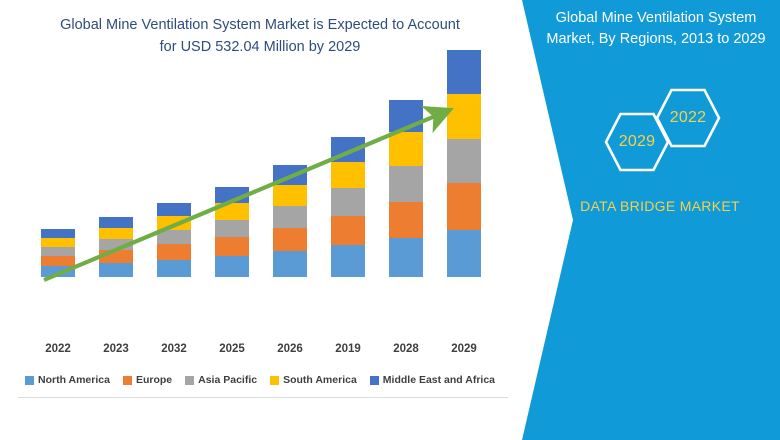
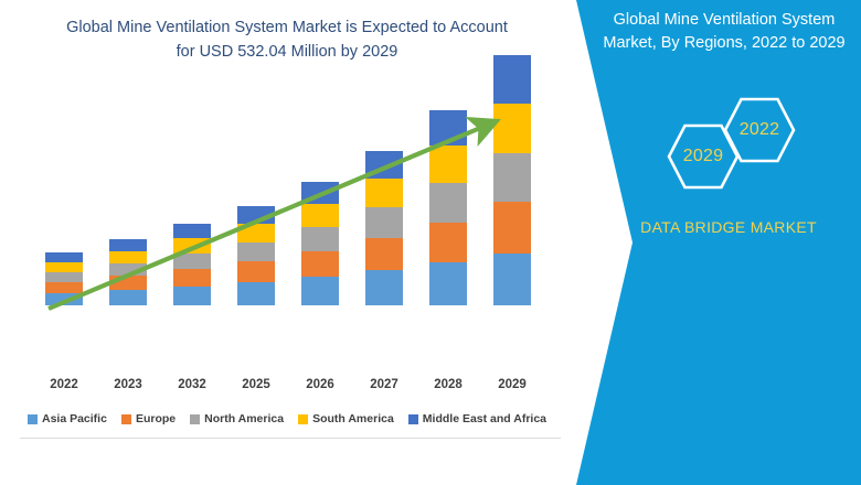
  Global Mine Ventilation System Market is Expected to Account
  for USD 532.04 Million by 2029
  2022
  2023
  2032
  2025
  2026
- 2019
+ 2027
  2028
  2029
- North America
+ Asia Pacific
  Europe
- Asia Pacific
+ North America
  South America
  Middle East and Africa
  Global Mine Ventilation System
- Market, By Regions, 2013 to 2029
+ Market, By Regions, 2022 to 2029
  2022
  2029
  DATA BRIDGE MARKET
